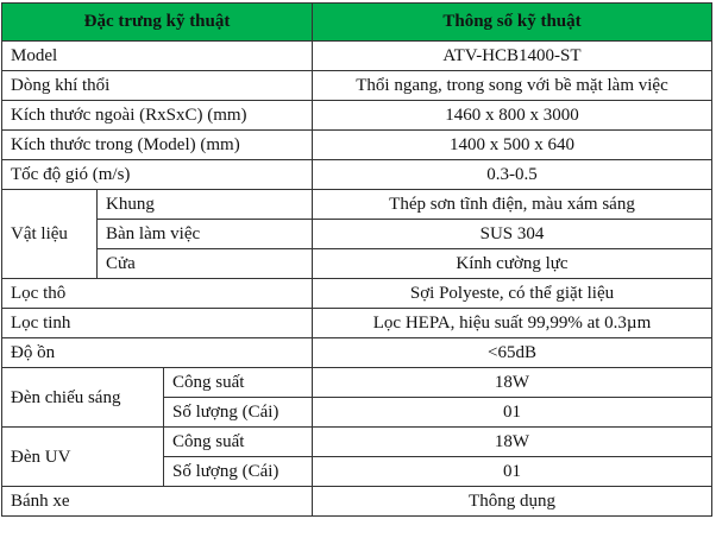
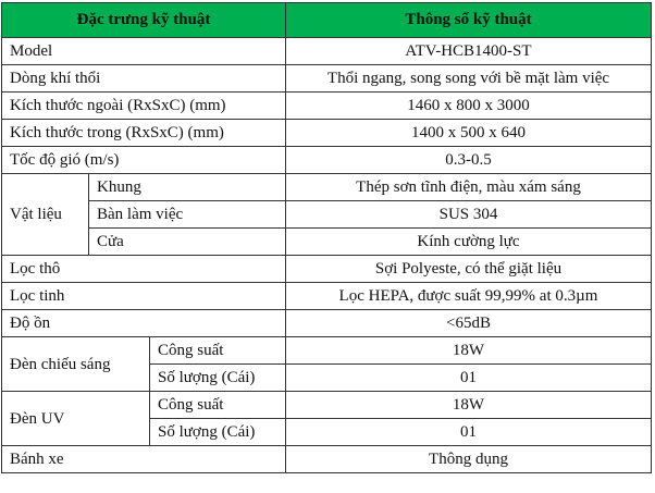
  Đặc trưng kỹ thuật	Thông số kỹ thuật
  Model	ATV-HCB1400-ST
- Dòng khí thổi	Thổi ngang, trong song với bề mặt làm việc
+ Dòng khí thổi	Thổi ngang, song song với bề mặt làm việc
  Kích thước ngoài (RxSxC) (mm)	1460 x 800 x 3000
- Kích thước trong (Model) (mm)	1400 x 500 x 640
+ Kích thước trong (RxSxC) (mm)	1400 x 500 x 640
  Tốc độ gió (m/s)	0.3-0.5
  Vật liệu	Khung	Thép sơn tĩnh điện, màu xám sáng
  Bàn làm việc	SUS 304
  Cửa	Kính cường lực
  Lọc thô	Sợi Polyeste, có thể giặt liệu
- Lọc tinh	Lọc HEPA, hiệu suất 99,99% at 0.3µm
+ Lọc tinh	Lọc HEPA, được suất 99,99% at 0.3µm
  Độ ồn	<65dB
  Đèn chiếu sáng	Công suất	18W
  Số lượng (Cái)	01
  Đèn UV	Công suất	18W
  Số lượng (Cái)	01
  Bánh xe	Thông dụng
